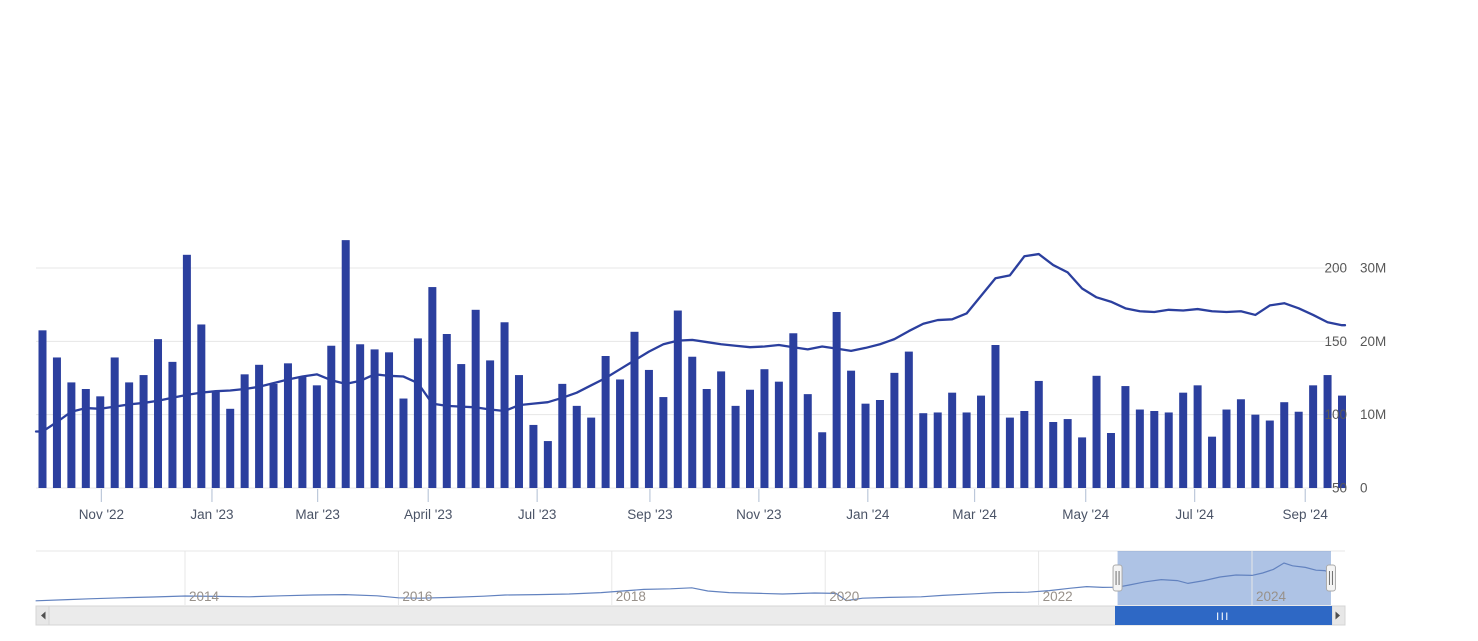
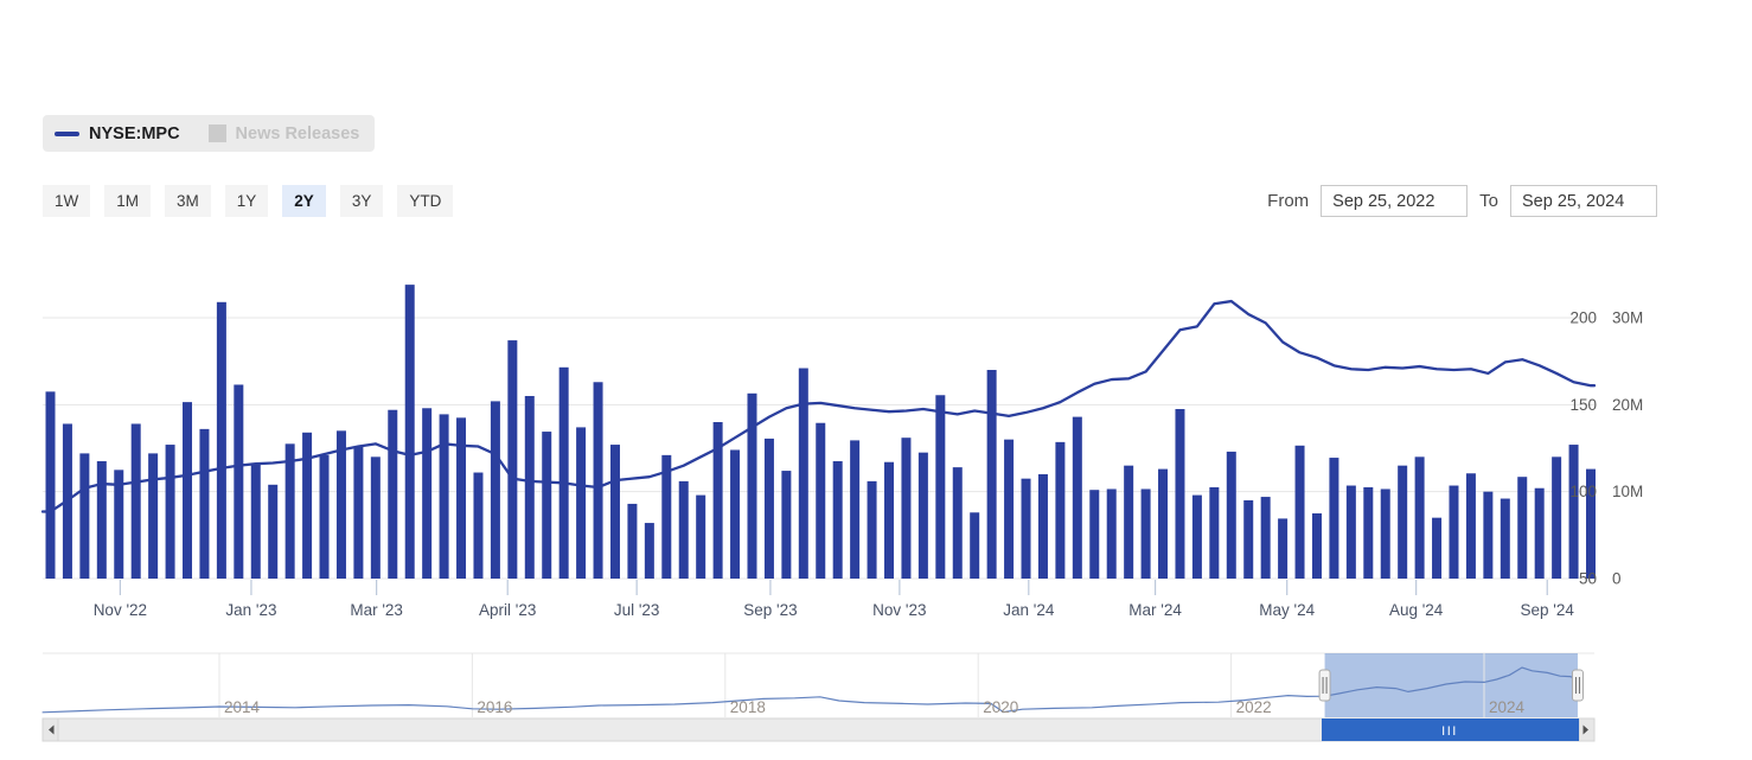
+ NYSE:MPC
+ News Releases
+ 1W
+ 1M
+ 3M
+ 1Y
+ 2Y
+ 3Y
+ YTD
+ From
+ Sep 25, 2022
+ To
+ Sep 25, 2024
  Nov '22
  Jan '23
  Mar '23
  April '23
  Jul '23
  Sep '23
  Nov '23
  Jan '24
  Mar '24
  May '24
- Jul '24
+ Aug '24
  Sep '24
  200
  150
  100
  50
  30M
  20M
  10M
  0
  2014
  2016
  2018
  2020
  2022
  2024
  III
